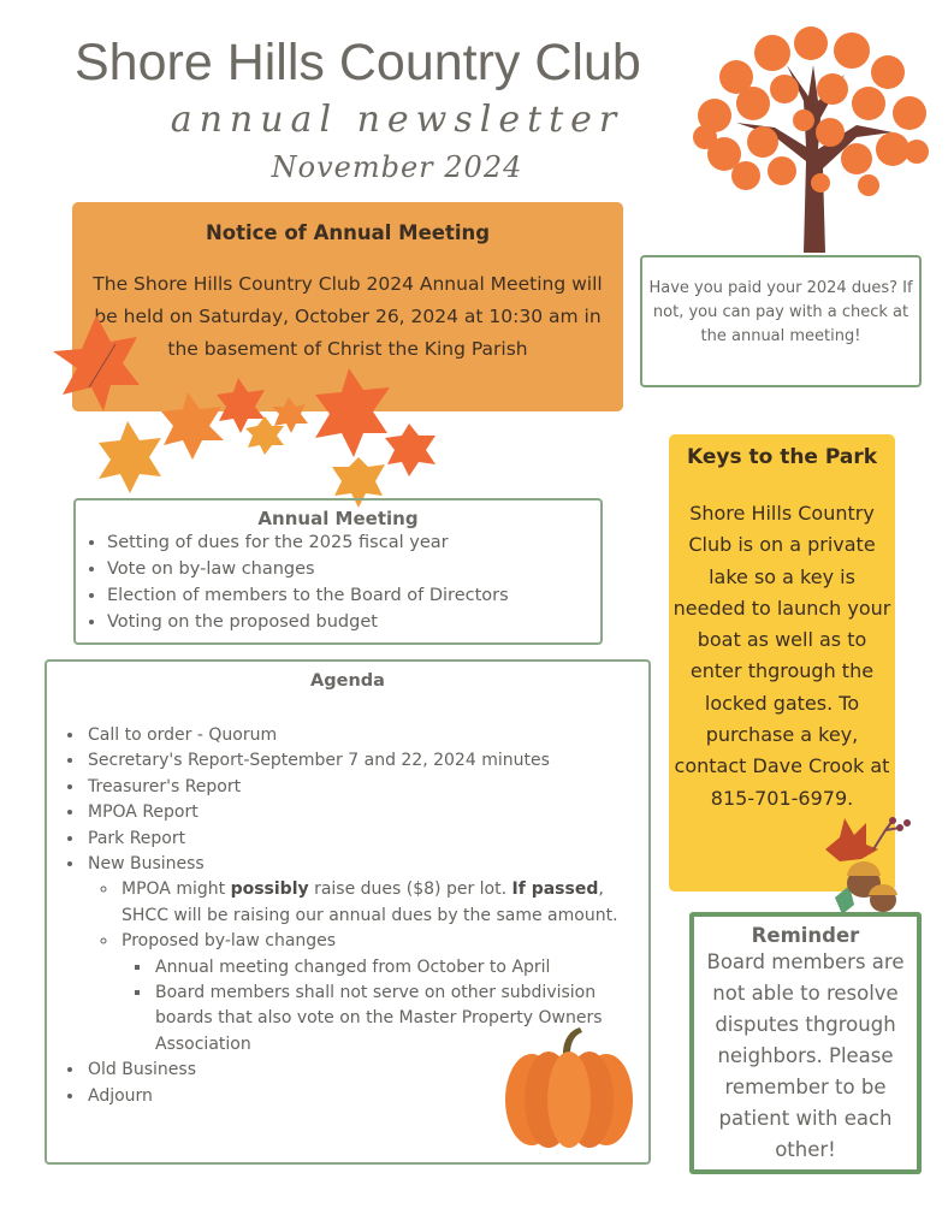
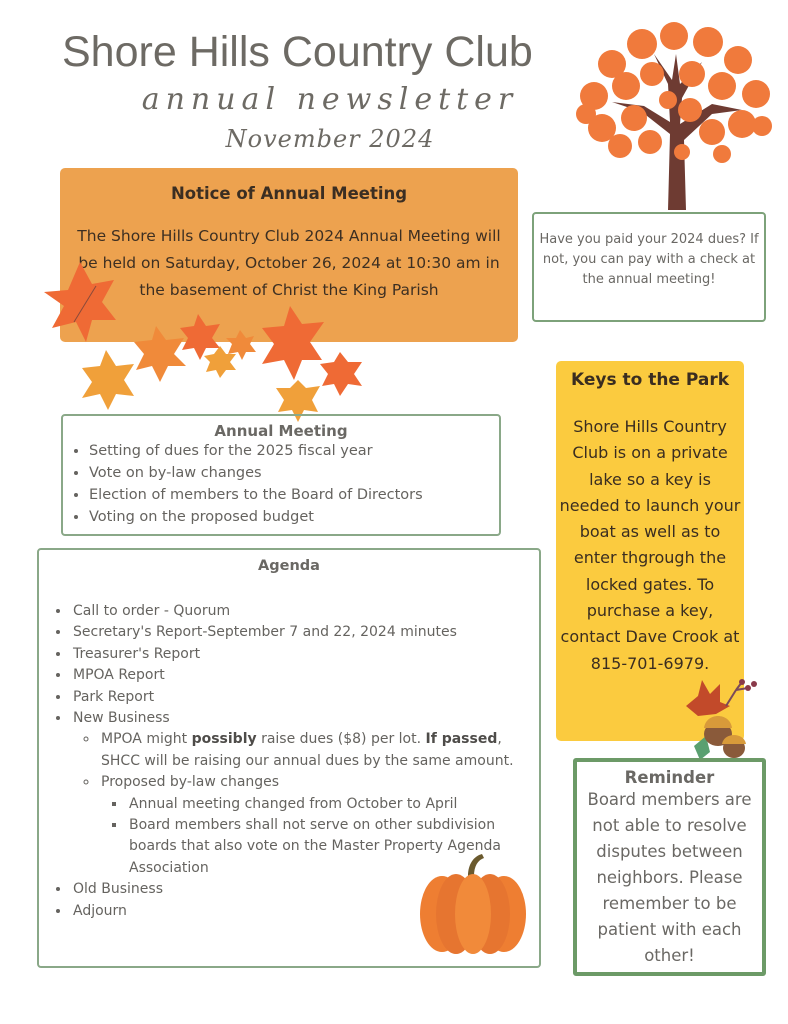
  Shore Hills Country Club
  annual newsletter
  November 2024
  Notice of Annual Meeting
  The Shore Hills Country Club 2024 Annual Meeting will be held on Saturday, October 26, 2024 at 10:30 am in the basement of Christ the King Parish
  Have you paid your 2024 dues? If not, you can pay with a check at the annual meeting!
  Annual Meeting
  Setting of dues for the 2025 fiscal year
  Vote on by-law changes
  Election of members to the Board of Directors
  Voting on the proposed budget
  Agenda
  Call to order - Quorum
  Secretary's Report-September 7 and 22, 2024 minutes
  Treasurer's Report
  MPOA Report
  Park Report
  New Business
  MPOA might possibly raise dues ($8) per lot. If passed, SHCC will be raising our annual dues by the same amount.
  Proposed by-law changes
  Annual meeting changed from October to April
- Board members shall not serve on other subdivision boards that also vote on the Master Property Owners Association
+ Board members shall not serve on other subdivision boards that also vote on the Master Property Agenda Association
  Old Business
  Adjourn
  Keys to the Park
  Shore Hills Country Club is on a private lake so a key is needed to launch your boat as well as to enter thgrough the locked gates. To purchase a key, contact Dave Crook at 815-701-6979.
  Reminder
- Board members are not able to resolve disputes thgrough neighbors. Please remember to be patient with each other!
+ Board members are not able to resolve disputes between neighbors. Please remember to be patient with each other!
